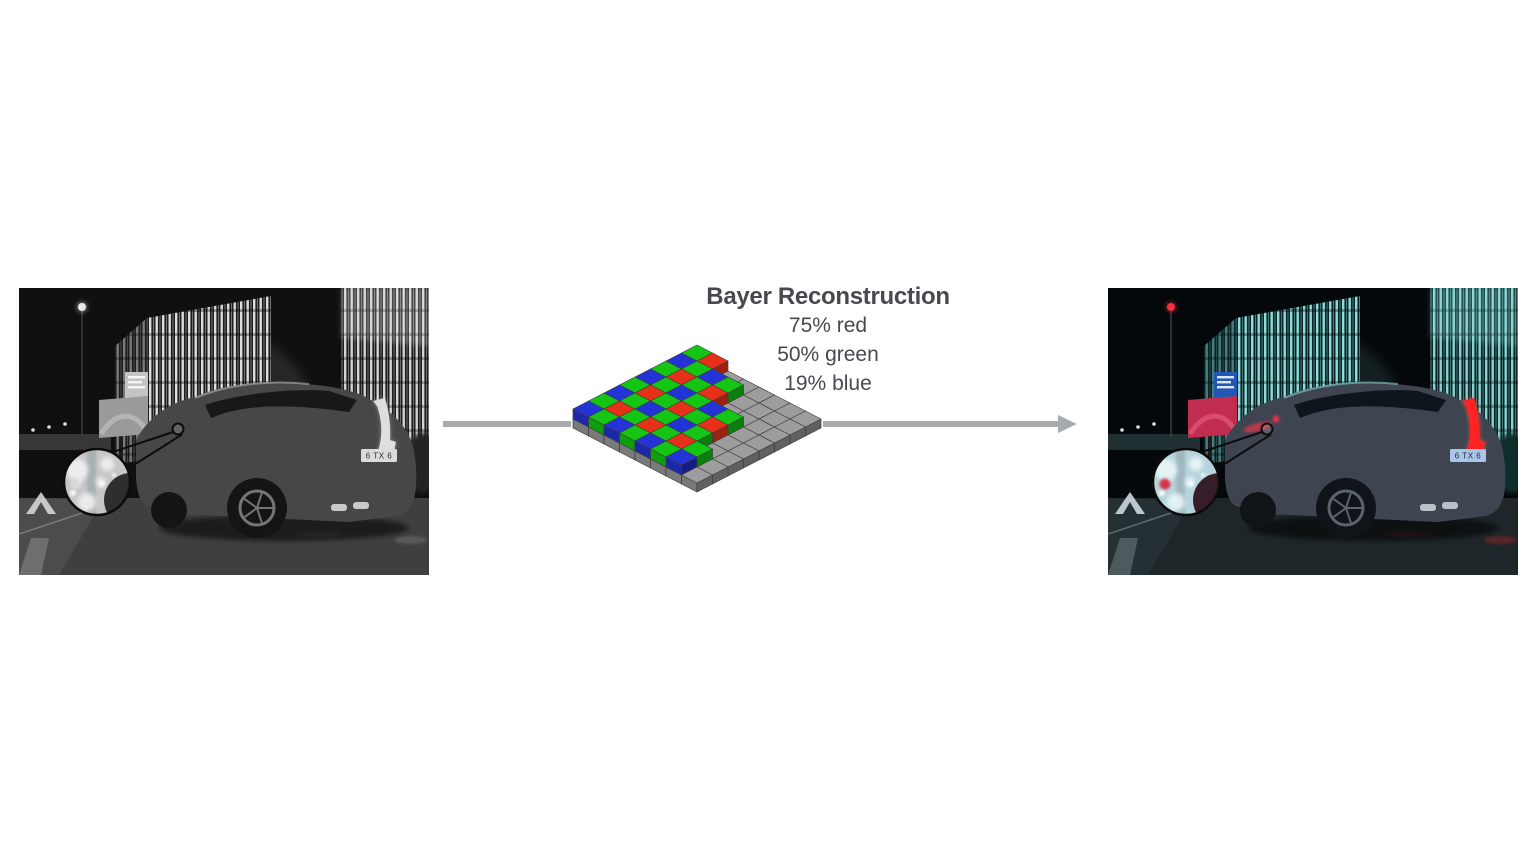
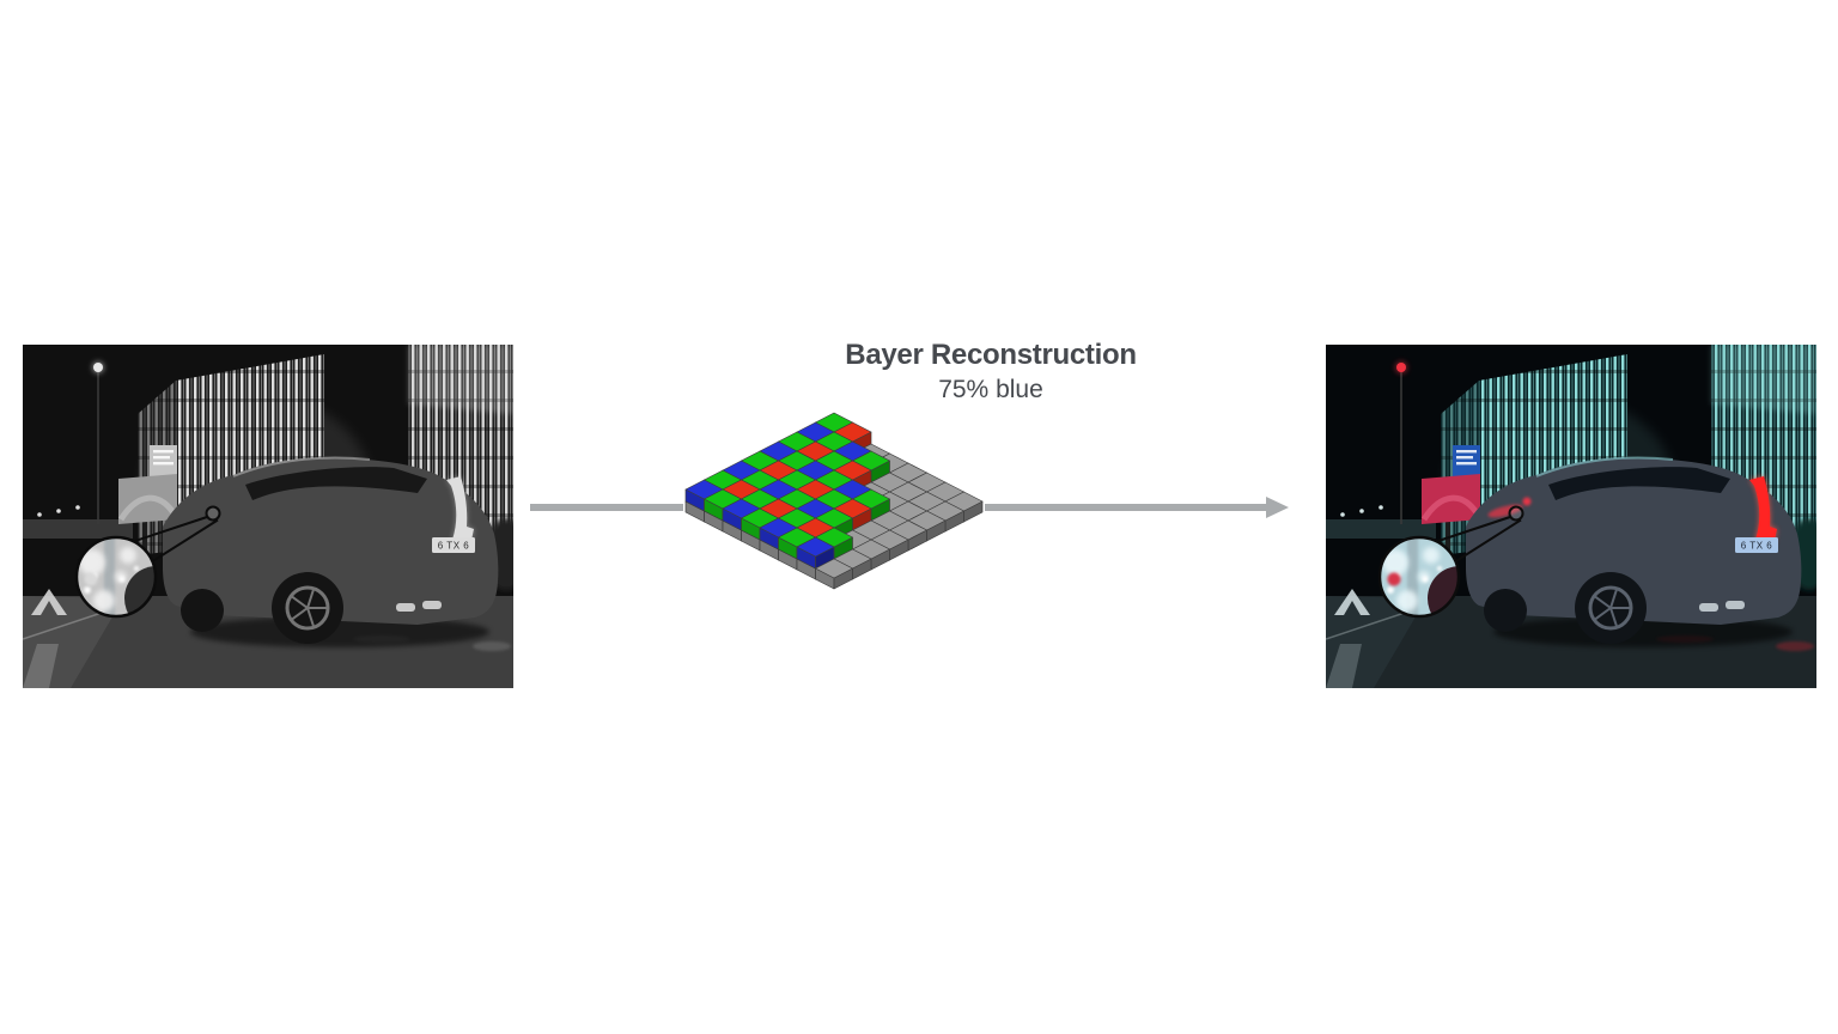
  6 TX 6
  Bayer Reconstruction
- 75% red
- 50% green
- 19% blue
+ 75% blue
  6 TX 6
